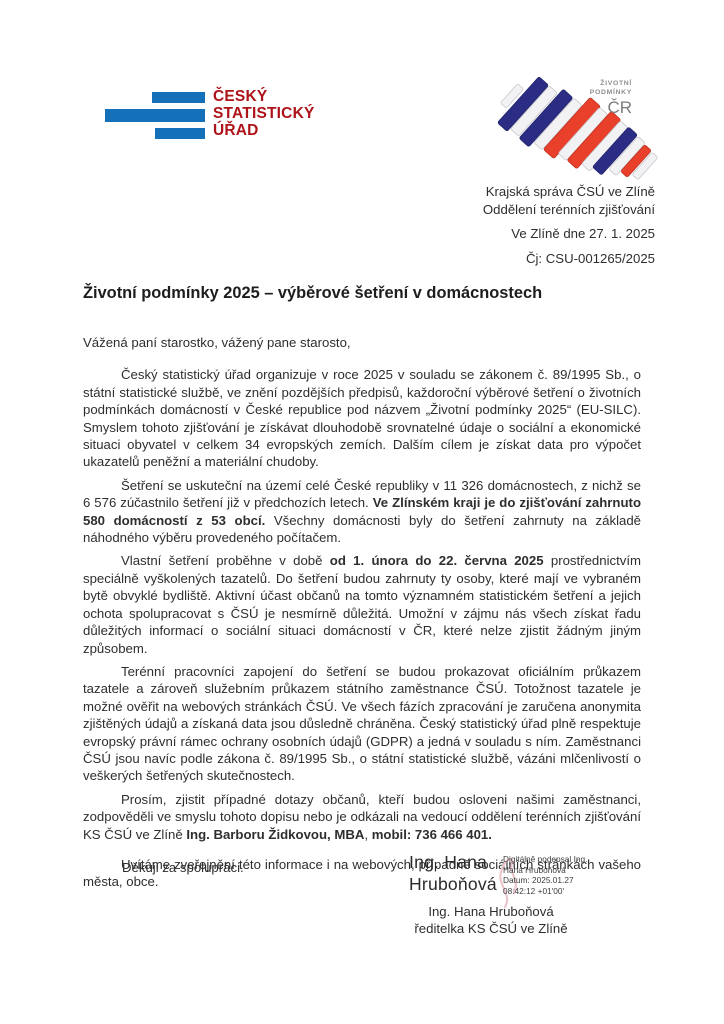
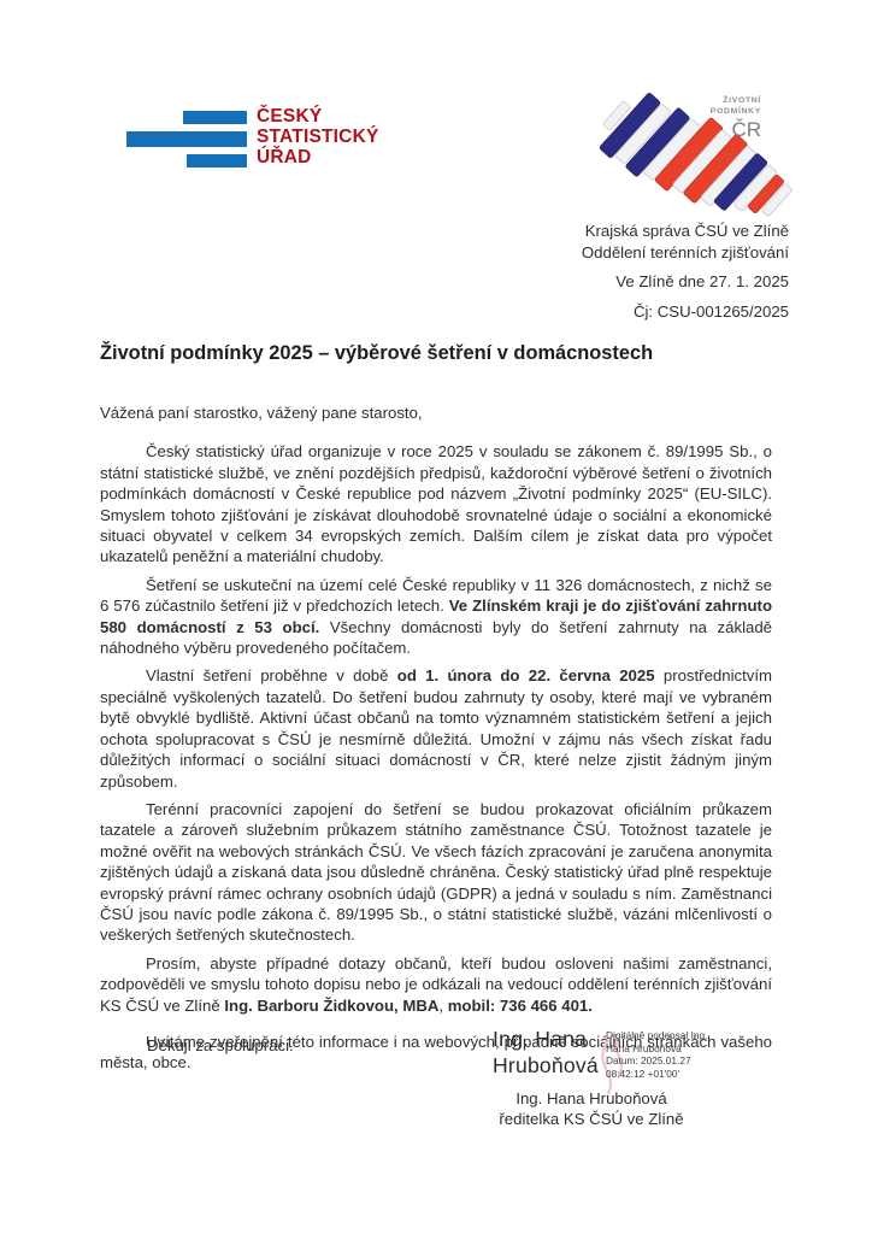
  ČESKÝ
  STATISTICKÝ
  ÚŘAD
  ČR
  Krajská správa ČSÚ ve Zlíně
  Oddělení terénních zjišťování
  Ve Zlíně dne 27. 1. 2025
  Čj: CSU-001265/2025
  Životní podmínky 2025 – výběrové šetření v domácnostech
  Vážená paní starostko, vážený pane starosto,
  Český statistický úřad organizuje v roce 2025 v souladu se zákonem č. 89/1995 Sb., o státní statistické službě, ve znění pozdějších předpisů, každoroční výběrové šetření o životních podmínkách domácností v České republice pod názvem „Životní podmínky 2025“ (EU-SILC). Smyslem tohoto zjišťování je získávat dlouhodobě srovnatelné údaje o sociální a ekonomické situaci obyvatel v celkem 34 evropských zemích. Dalším cílem je získat data pro výpočet ukazatelů peněžní a materiální chudoby.
  Šetření se uskuteční na území celé České republiky v 11 326 domácnostech, z nichž se 6 576 zúčastnilo šetření již v předchozích letech. Ve Zlínském kraji je do zjišťování zahrnuto 580 domácností z 53 obcí. Všechny domácnosti byly do šetření zahrnuty na základě náhodného výběru provedeného počítačem.
  Vlastní šetření proběhne v době od 1. února do 22. června 2025 prostřednictvím speciálně vyškolených tazatelů. Do šetření budou zahrnuty ty osoby, které mají ve vybraném bytě obvyklé bydliště. Aktivní účast občanů na tomto významném statistickém šetření a jejich ochota spolupracovat s ČSÚ je nesmírně důležitá. Umožní v zájmu nás všech získat řadu důležitých informací o sociální situaci domácností v ČR, které nelze zjistit žádným jiným způsobem.
  Terénní pracovníci zapojení do šetření se budou prokazovat oficiálním průkazem tazatele a zároveň služebním průkazem státního zaměstnance ČSÚ. Totožnost tazatele je možné ověřit na webových stránkách ČSÚ. Ve všech fázích zpracování je zaručena anonymita zjištěných údajů a získaná data jsou důsledně chráněna. Český statistický úřad plně respektuje evropský právní rámec ochrany osobních údajů (GDPR) a jedná v souladu s ním. Zaměstnanci ČSÚ jsou navíc podle zákona č. 89/1995 Sb., o státní statistické službě, vázáni mlčenlivostí o veškerých šetřených skutečnostech.
- Prosím, zjistit případné dotazy občanů, kteří budou osloveni našimi zaměstnanci, zodpověděli ve smyslu tohoto dopisu nebo je odkázali na vedoucí oddělení terénních zjišťování KS ČSÚ ve Zlíně Ing. Barboru Židkovou, MBA, mobil: 736 466 401.
+ Prosím, abyste případné dotazy občanů, kteří budou osloveni našimi zaměstnanci, zodpověděli ve smyslu tohoto dopisu nebo je odkázali na vedoucí oddělení terénních zjišťování KS ČSÚ ve Zlíně Ing. Barboru Židkovou, MBA, mobil: 736 466 401.
  Uvítáme zveřejnění této informace i na webových, případně sociálích stránkách vašeho města, obce.
  Děkuji za spolupráci.
  Ing. Hana
  Hruboňová
  Digitálně podepsal Ing.
  Hana Hruboňová
  Datum: 2025.01.27
  08:42:12 +01'00'
  Ing. Hana Hruboňová
  ředitelka KS ČSÚ ve Zlíně
